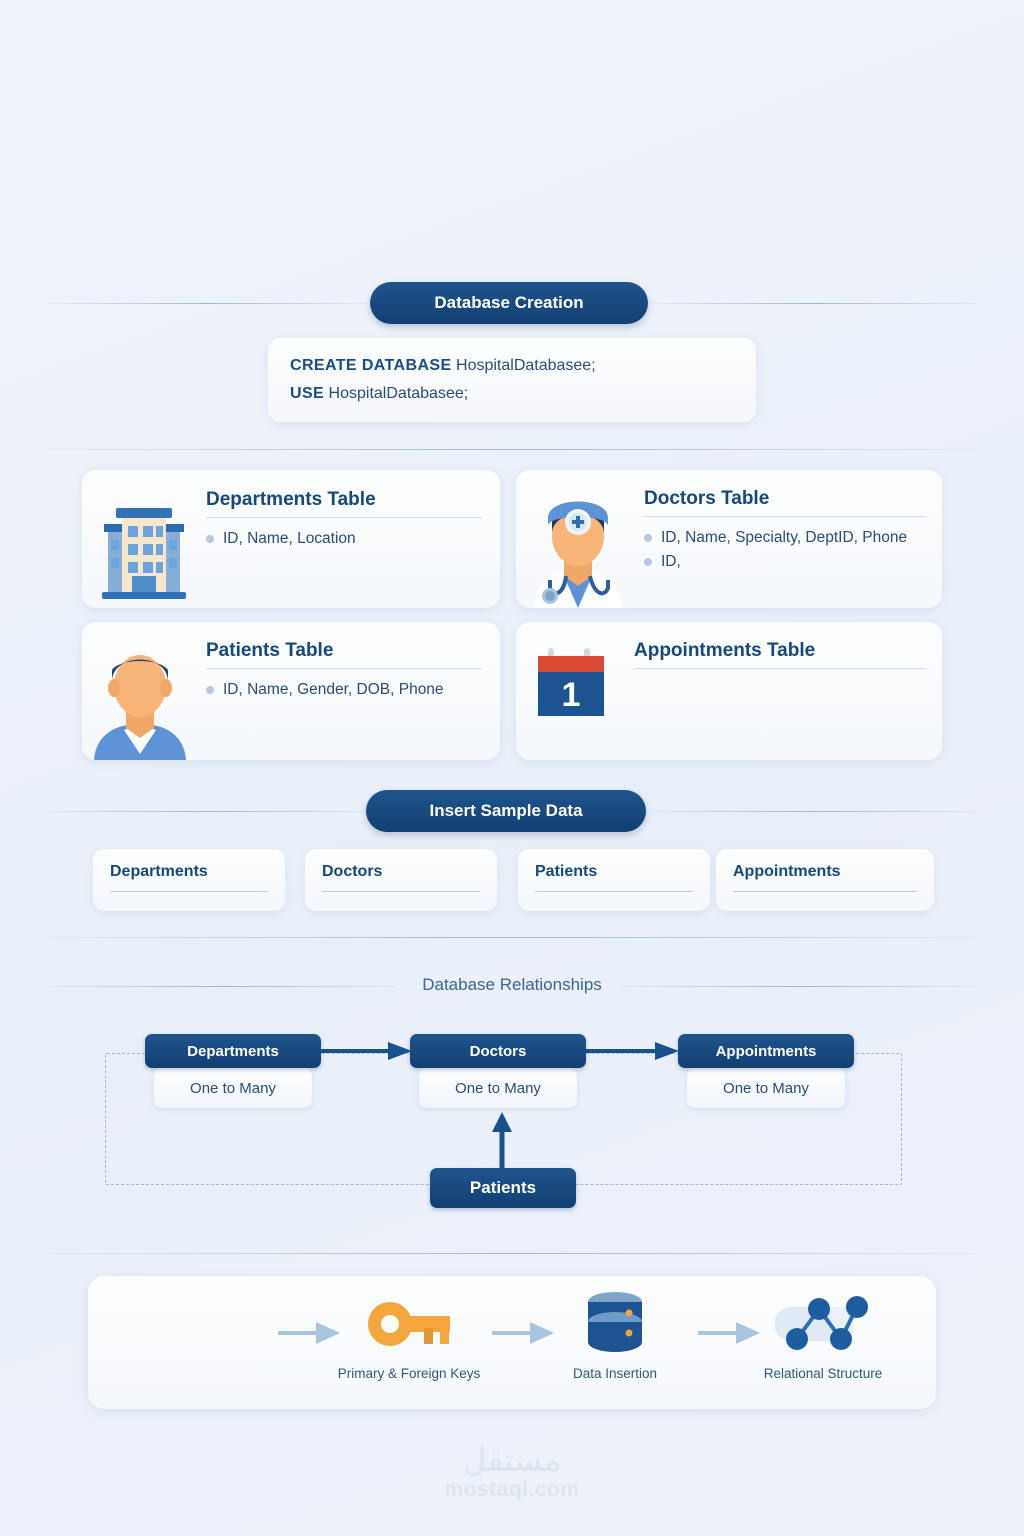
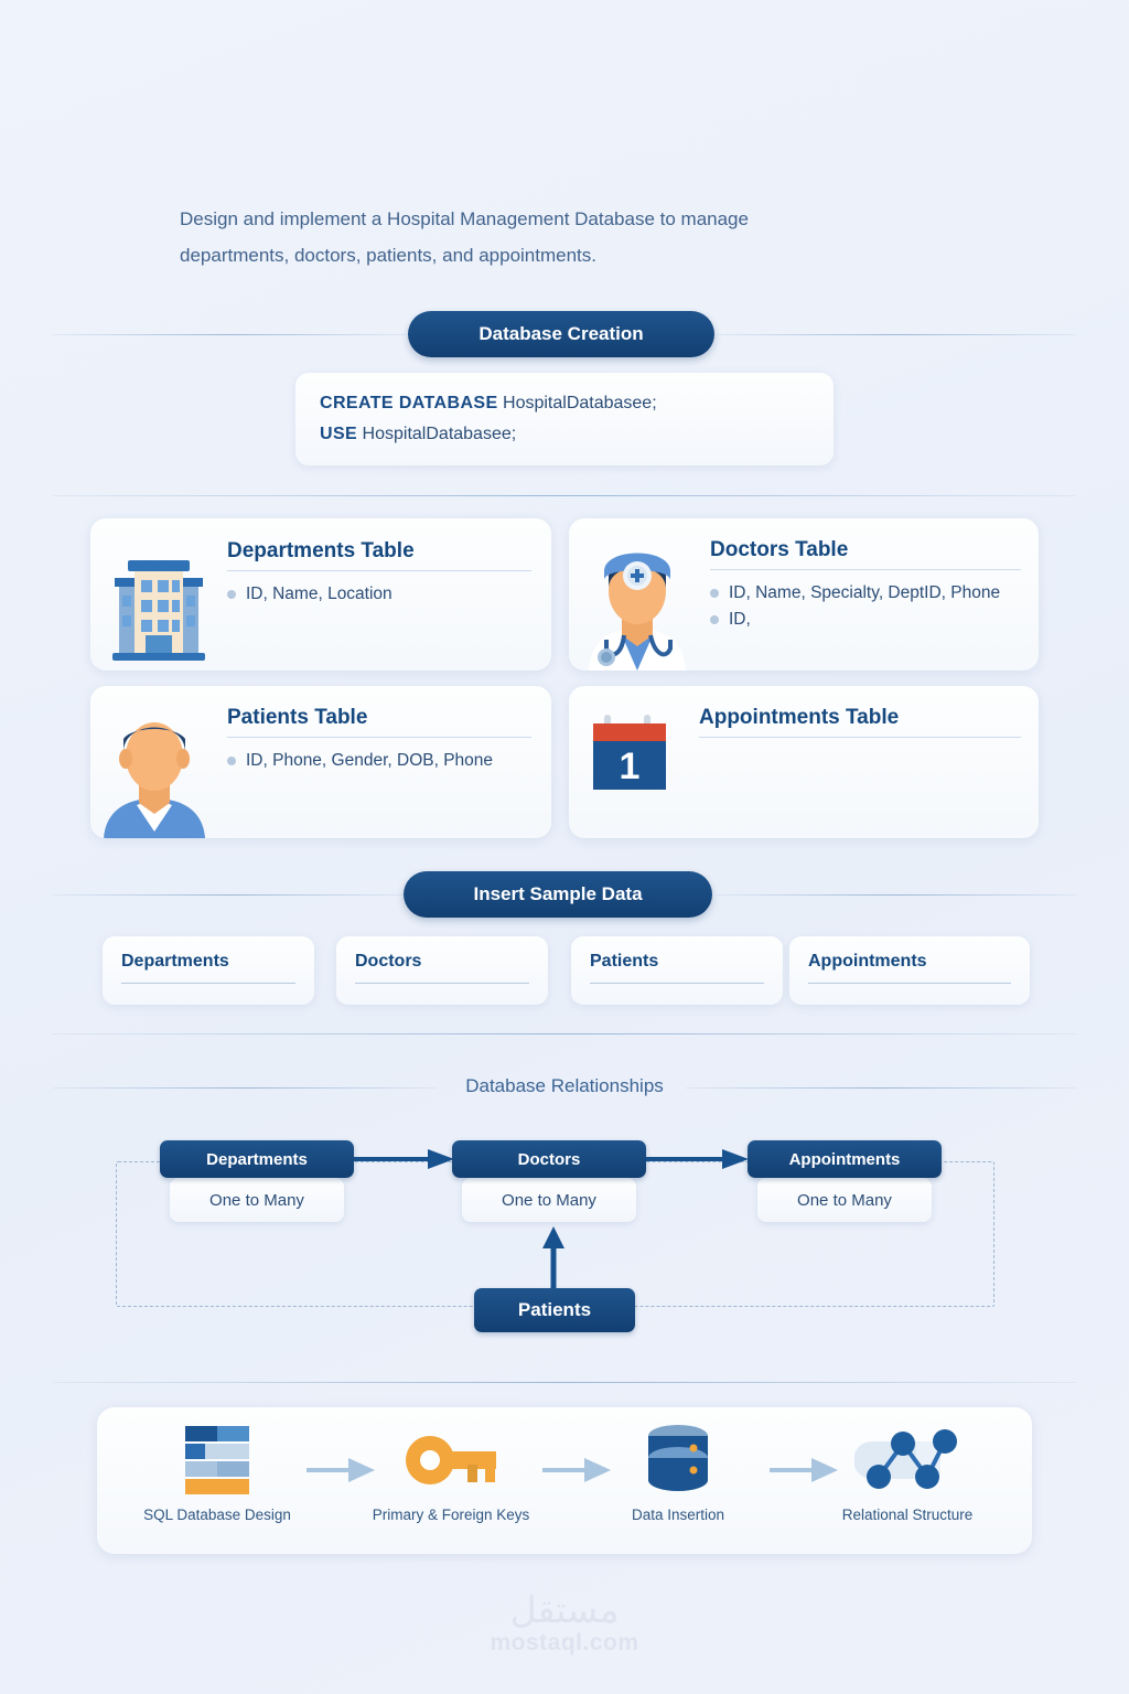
+ Design and implement a Hospital Management Database to manage
+ departments, doctors, patients, and appointments.
  Database Creation
  CREATE DATABASE HospitalDatabasee;
  USE HospitalDatabasee;
  Departments Table
  ID, Name, Location
  Doctors Table
  ID, Name, Specialty, DeptID, Phone
  ID,
  Patients Table
- ID, Name, Gender, DOB, Phone
+ ID, Phone, Gender, DOB, Phone
  1
  Appointments Table
  Insert Sample Data
  Departments
  Doctors
  Patients
  Appointments
  Database Relationships
  Departments
  One to Many
  Doctors
  One to Many
  Appointments
  One to Many
  Patients
+ SQL Database Design
  Primary & Foreign Keys
  Data Insertion
  Relational Structure
